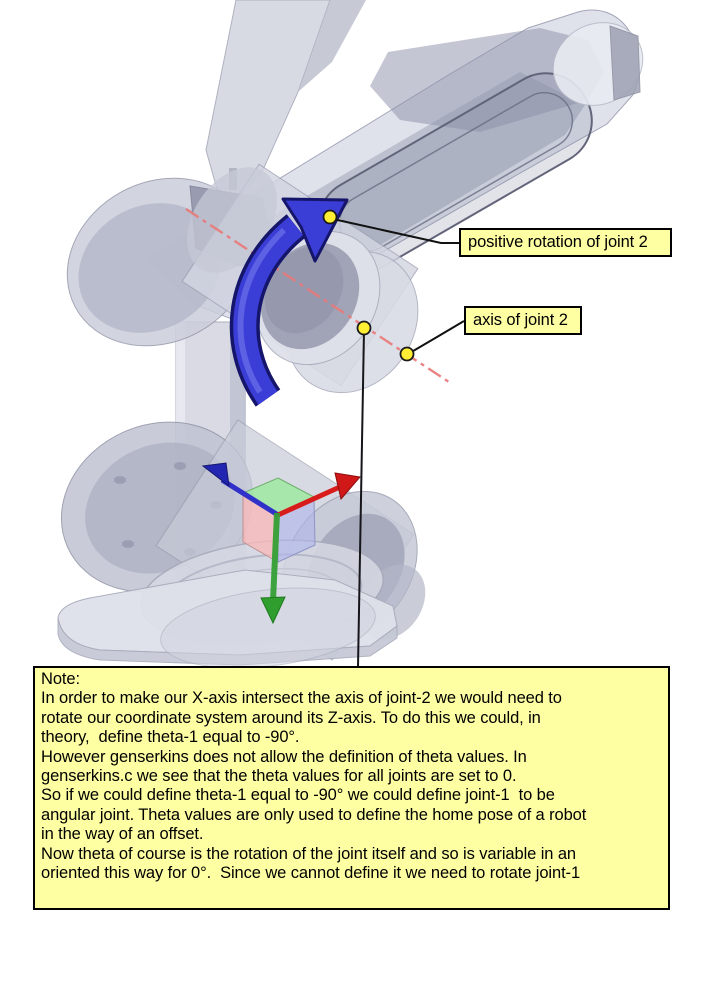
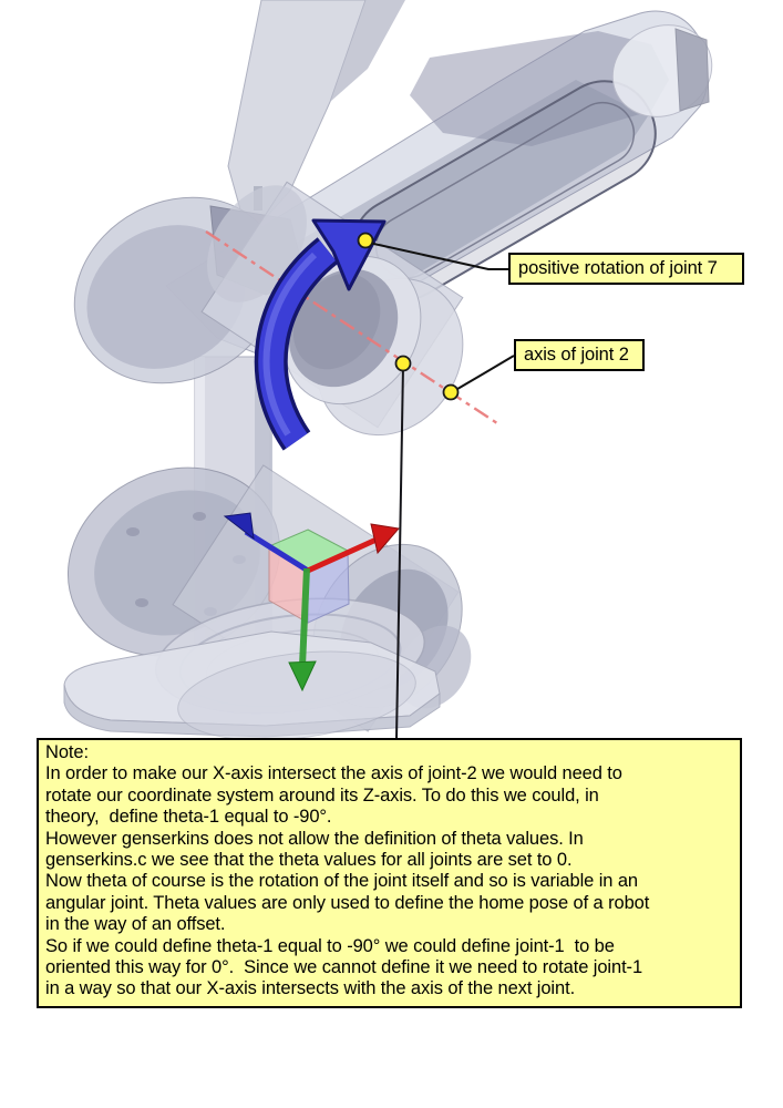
- positive rotation of joint 2
+ positive rotation of joint 7
  axis of joint 2
  Note:
  In order to make our X-axis intersect the axis of joint-2 we would need to
  rotate our coordinate system around its Z-axis. To do this we could, in
  theory, define theta-1 equal to -90°.
  However genserkins does not allow the definition of theta values. In
  genserkins.c we see that the theta values for all joints are set to 0.
- So if we could define theta-1 equal to -90° we could define joint-1 to be
+ Now theta of course is the rotation of the joint itself and so is variable in an
  angular joint. Theta values are only used to define the home pose of a robot
  in the way of an offset.
- Now theta of course is the rotation of the joint itself and so is variable in an
+ So if we could define theta-1 equal to -90° we could define joint-1 to be
  oriented this way for 0°. Since we cannot define it we need to rotate joint-1
+ in a way so that our X-axis intersects with the axis of the next joint.
